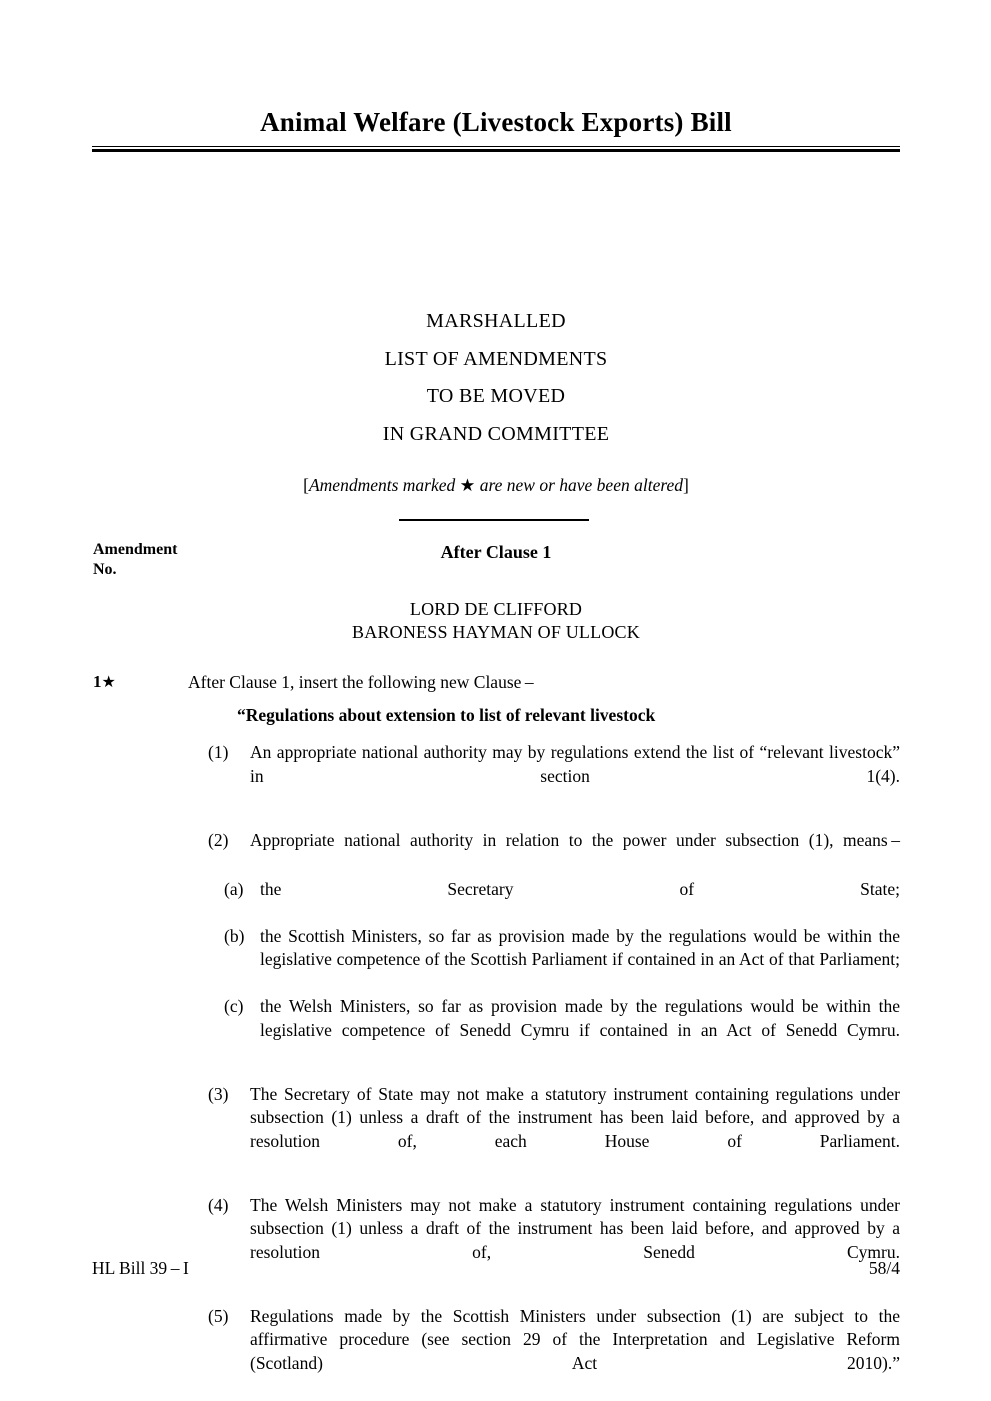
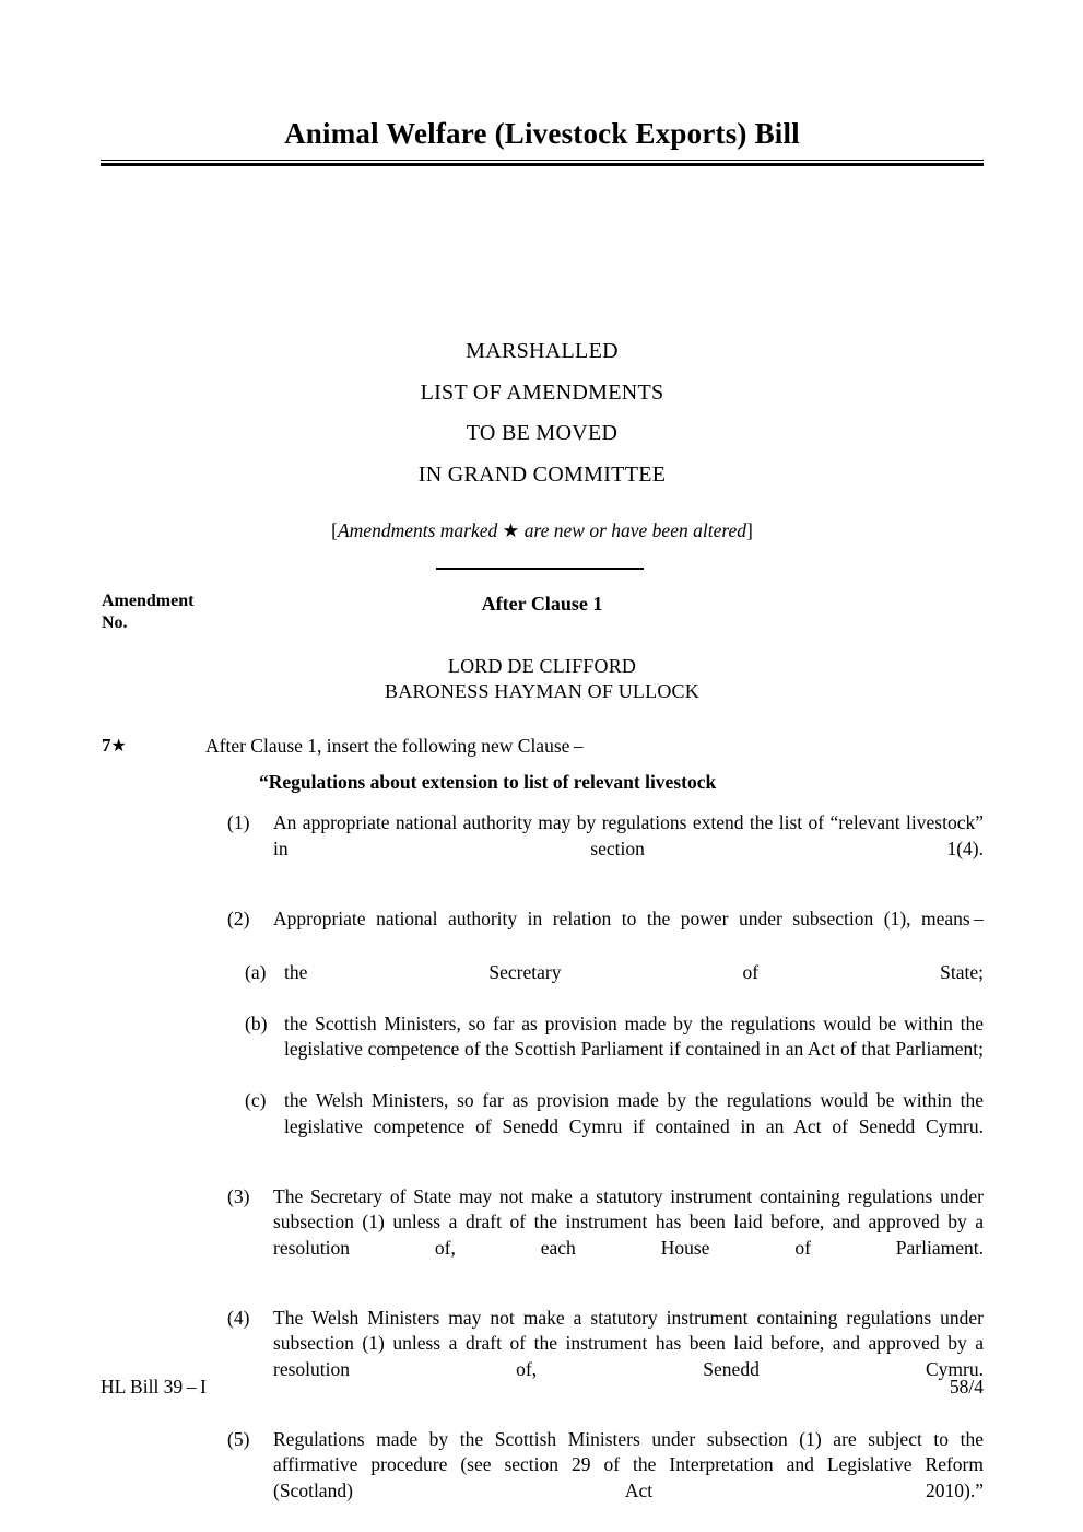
  Animal Welfare (Livestock Exports) Bill
  MARSHALLED
  LIST OF AMENDMENTS
  TO BE MOVED
  IN GRAND COMMITTEE
  [Amendments marked ★ are new or have been altered]
  Amendment
  No.
  After Clause 1
  LORD DE CLIFFORD
  BARONESS HAYMAN OF ULLOCK
- 1★
+ 7★
  After Clause 1, insert the following new Clause –
  “Regulations about extension to list of relevant livestock
  (1)
  An appropriate national authority may by regulations extend the list of “relevant livestock” in section 1(4).
  (2)
  Appropriate national authority in relation to the power under subsection (1), means –
  (a)
  the Secretary of State;
  (b)
  the Scottish Ministers, so far as provision made by the regulations would be within the legislative competence of the Scottish Parliament if contained in an Act of that Parliament;
  (c)
  the Welsh Ministers, so far as provision made by the regulations would be within the legislative competence of Senedd Cymru if contained in an Act of Senedd Cymru.
  (3)
  The Secretary of State may not make a statutory instrument containing regulations under subsection (1) unless a draft of the instrument has been laid before, and approved by a resolution of, each House of Parliament.
  (4)
  The Welsh Ministers may not make a statutory instrument containing regulations under subsection (1) unless a draft of the instrument has been laid before, and approved by a resolution of, Senedd Cymru.
  (5)
  Regulations made by the Scottish Ministers under subsection (1) are subject to the affirmative procedure (see section 29 of the Interpretation and Legislative Reform (Scotland) Act 2010).”
  HL Bill 39 – I
  58/4
